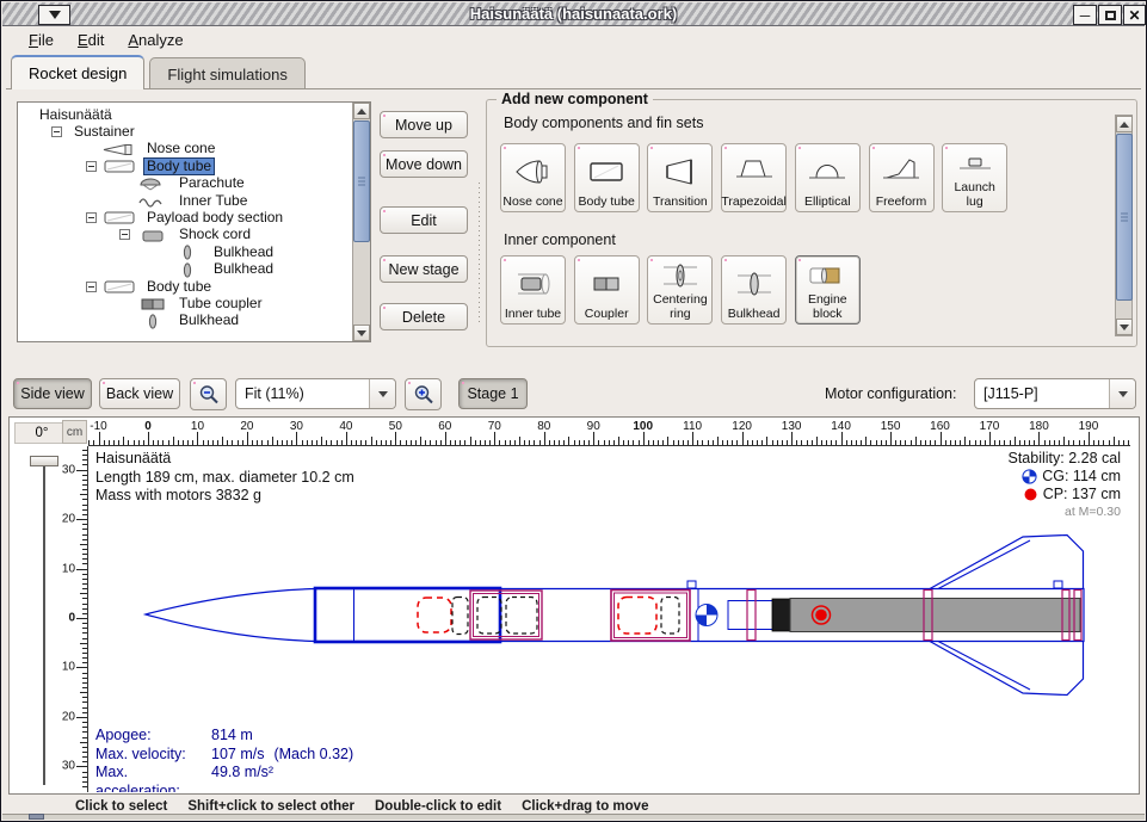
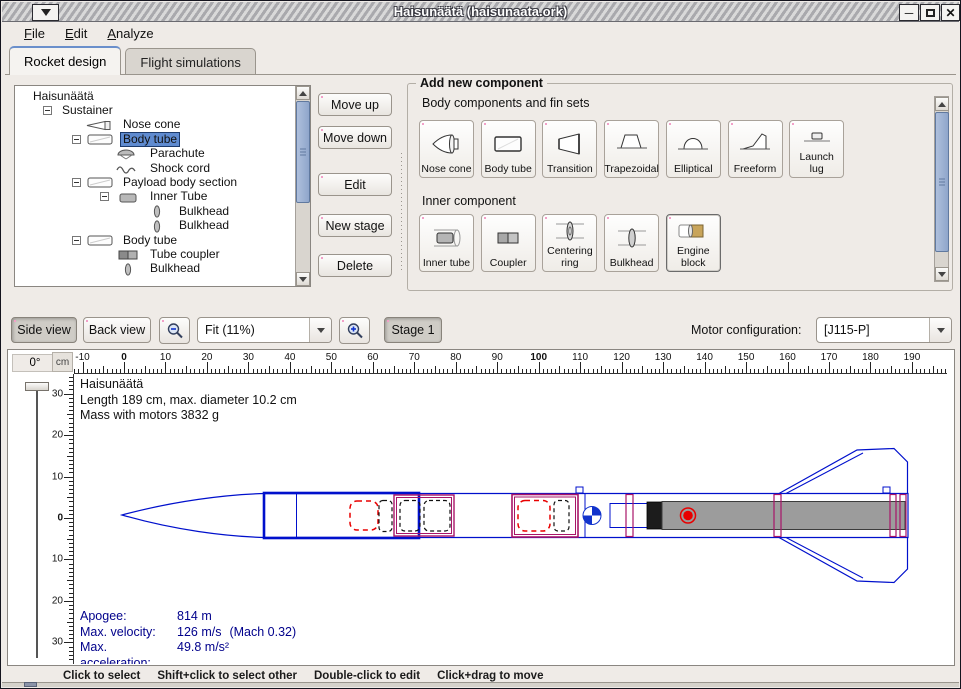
  Haisunäätä (haisunaata.ork)
  ─
  ✕
  File
  Edit
  Analyze
  Rocket design
  Flight simulations
  Haisunäätä
  Sustainer
  Nose cone
  Body tube
  Parachute
- Inner Tube
+ Shock cord
  Payload body section
- Shock cord
+ Inner Tube
  Bulkhead
  Bulkhead
  Body tube
  Tube coupler
  Bulkhead
  Move up
  Move down
  Edit
  New stage
  Delete
  Add new component
  Body components and fin sets
  Nose cone
  Body tube
  Transition
  Trapezoidal
  Elliptical
  Freeform
  Launch lug
  Inner component
  Inner tube
  Coupler
  Centering ring
  Bulkhead
  Engine block
  Side view
  Back view
  Fit (11%)
  Stage 1
  Motor configuration:
  [J115-P]
  0°
  cm
  -10
  0
  10
  20
  30
  40
  50
  60
  70
  80
  90
  100
  110
  120
  130
  140
  150
  160
  170
  180
  190
  0
  10
  20
  30
  Haisunäätä
  Length 189 cm, max. diameter 10.2 cm
  Mass with motors 3832 g
- Stability: 2.28 cal
- CG: 114 cm
- CP: 137 cm
- at M=0.30
  Apogee:
  814 m
  Max. velocity:
- 107 m/s
+ 126 m/s
  (Mach 0.32)
  Max. acceleration:
  49.8 m/s²
  Click to select
  Shift+click to select other
  Double-click to edit
  Click+drag to move
